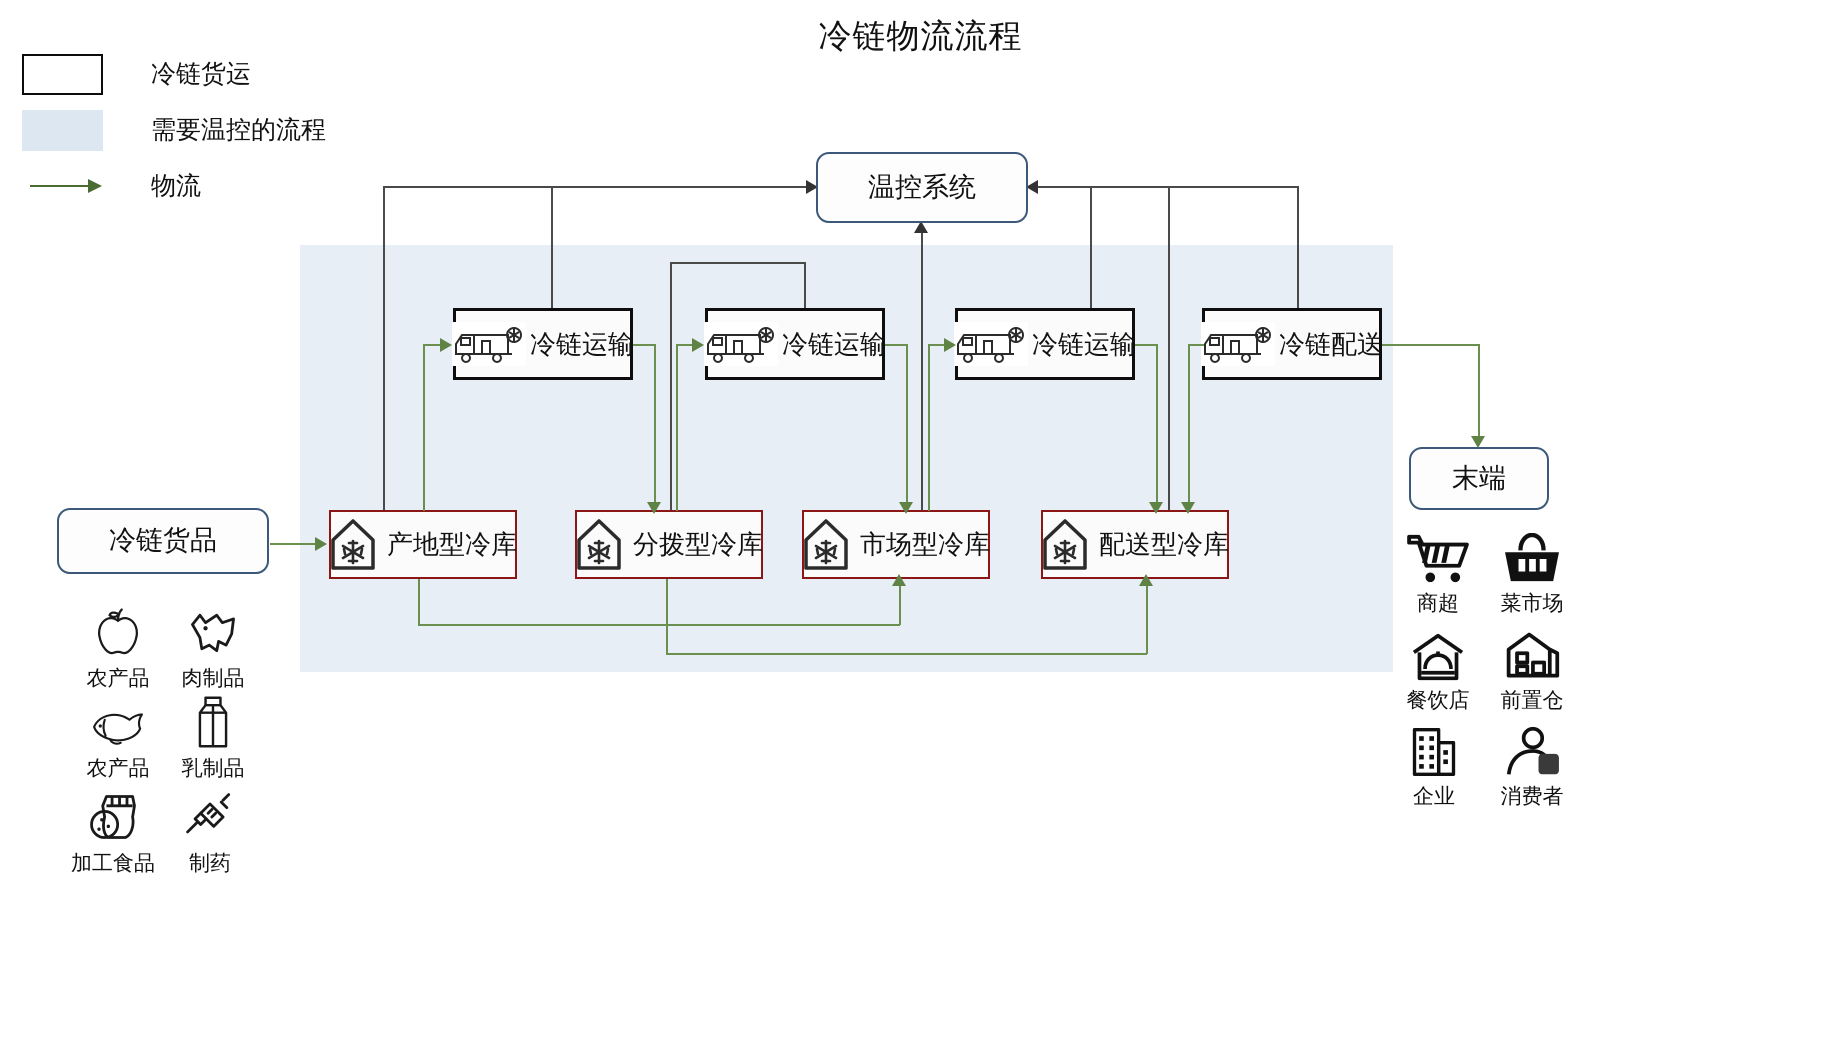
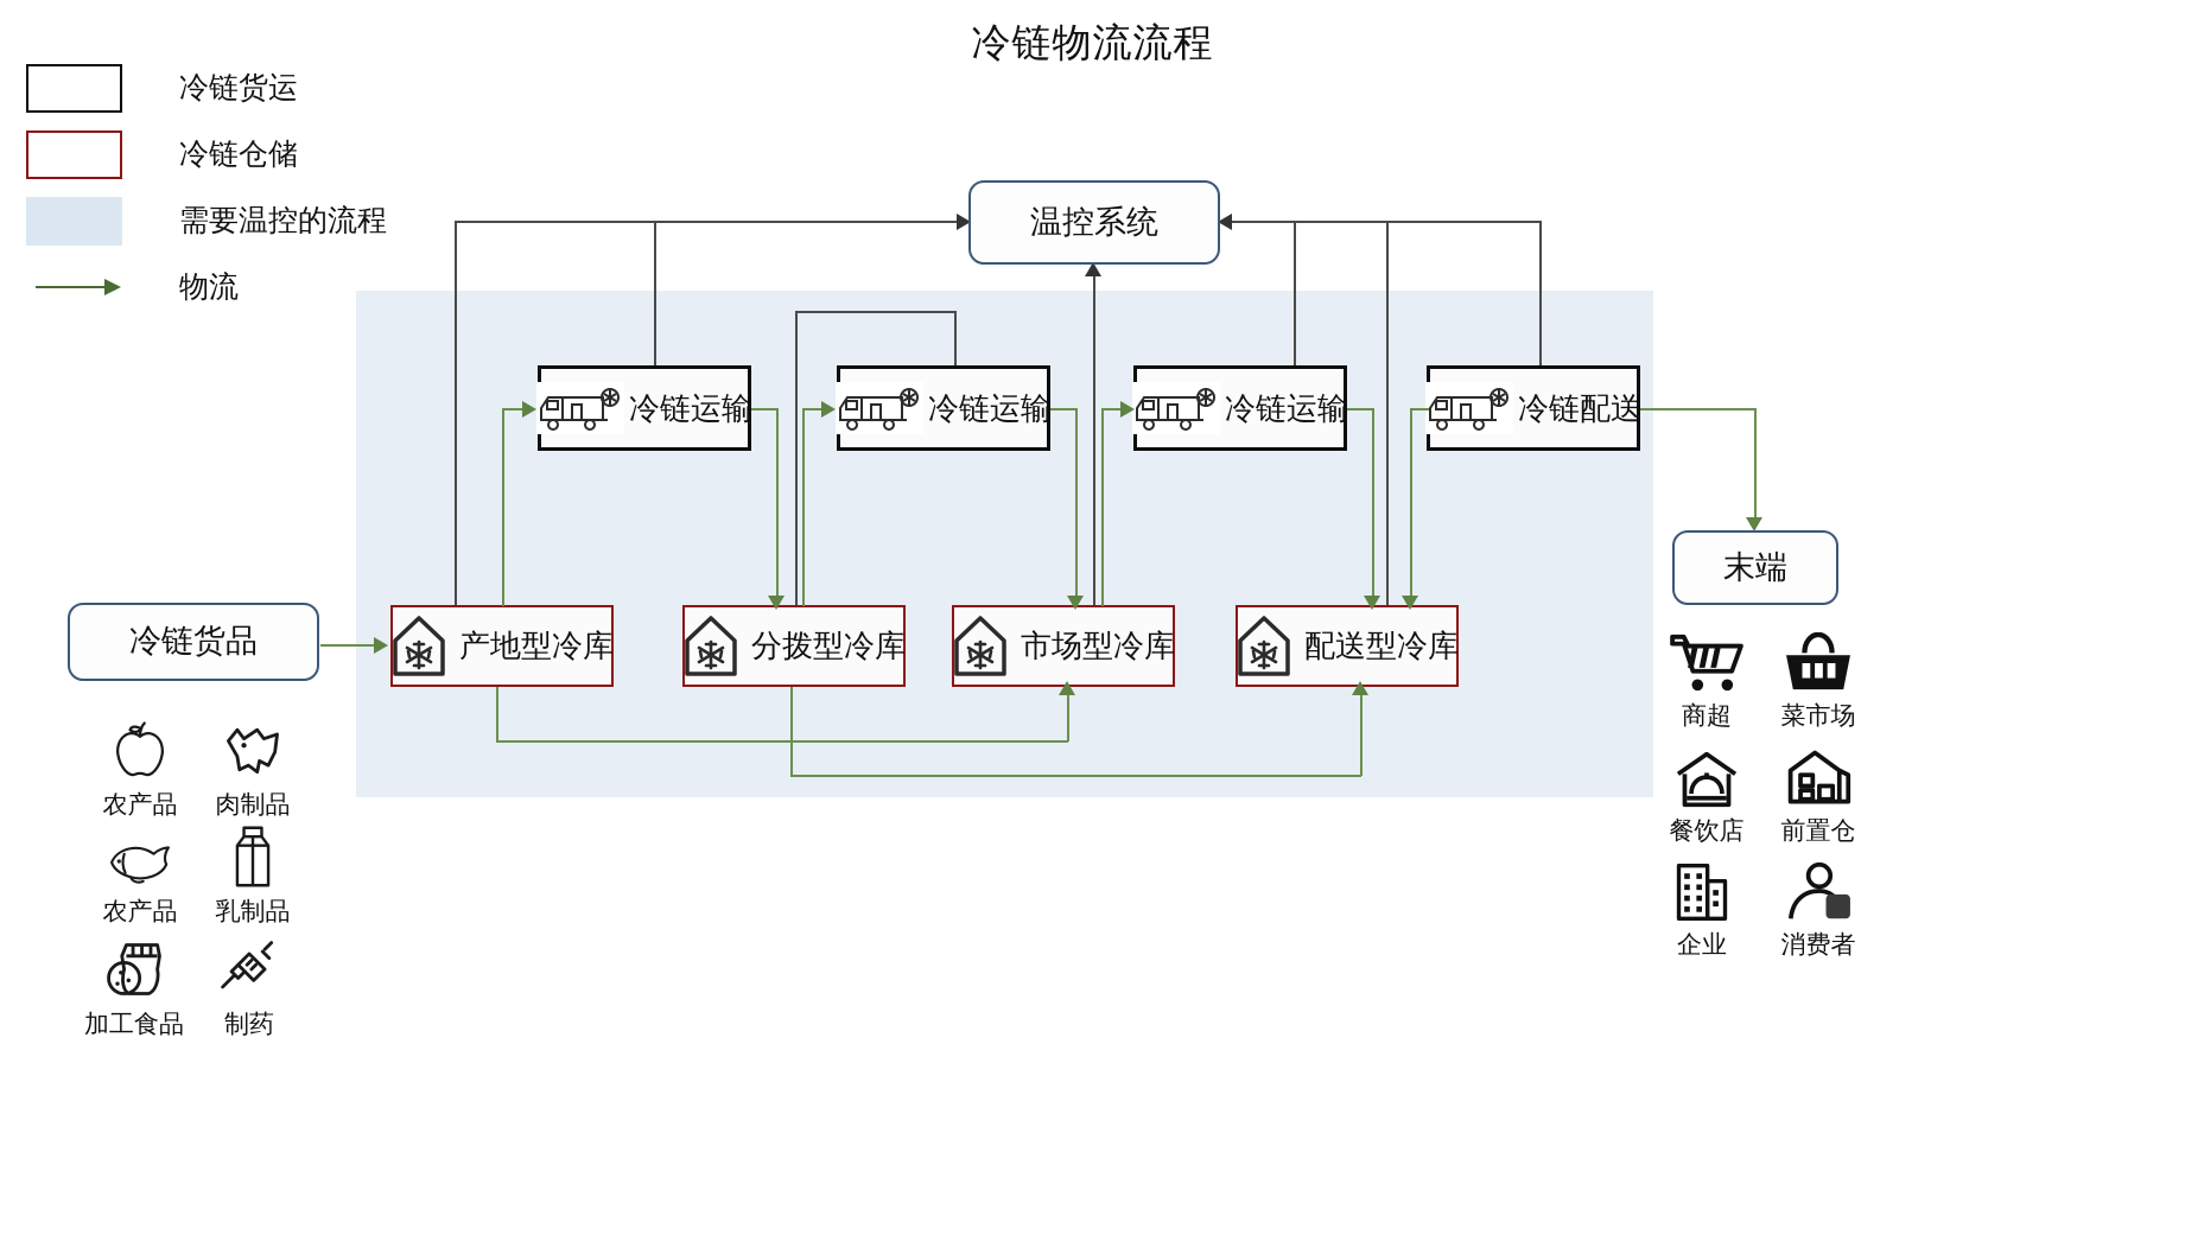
  冷链物流流程
  冷链货运
+ 冷链仓储
  需要温控的流程
  物流
  温控系统
  冷链运输
  冷链运输
  冷链运输
  冷链配送
  产地型冷库
  分拨型冷库
  市场型冷库
  配送型冷库
  冷链货品
  末端
  农产品
  肉制品
  农产品
  乳制品
  加工食品
  制药
  商超
  菜市场
  餐饮店
  前置仓
  企业
  消费者
